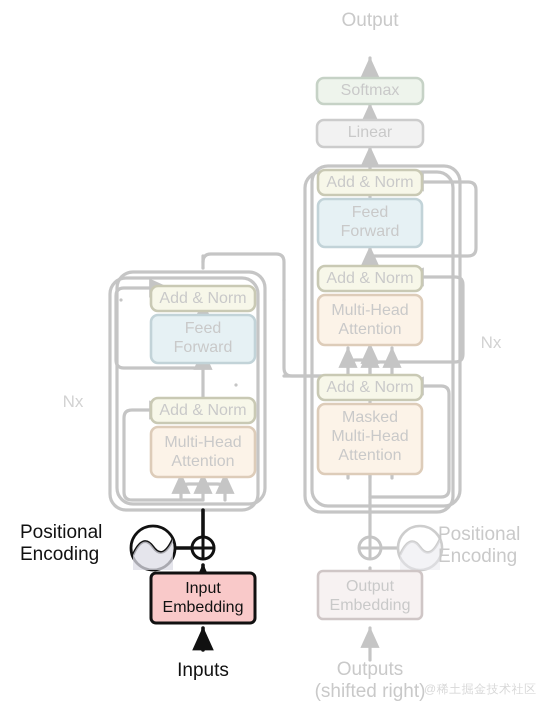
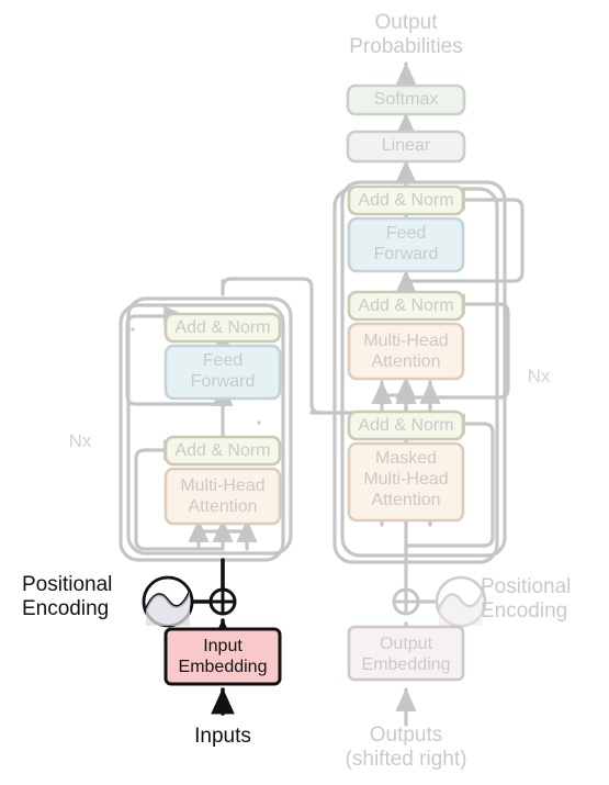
  Output
+ Probabilities
  Softmax
  Linear
  Add & Norm
  Feed
  Forward
  Add & Norm
  Multi-Head
  Attention
  Add & Norm
  Masked
  Multi-Head
  Attention
  Nx
  Add & Norm
  Feed
  Forward
  Add & Norm
  Multi-Head
  Attention
  Nx
  Positional
  Encoding
  Input
  Embedding
  Inputs
  Positional
  Encoding
  Output
  Embedding
  Outputs
  (shifted right)
- @稀土掘金技术社区
